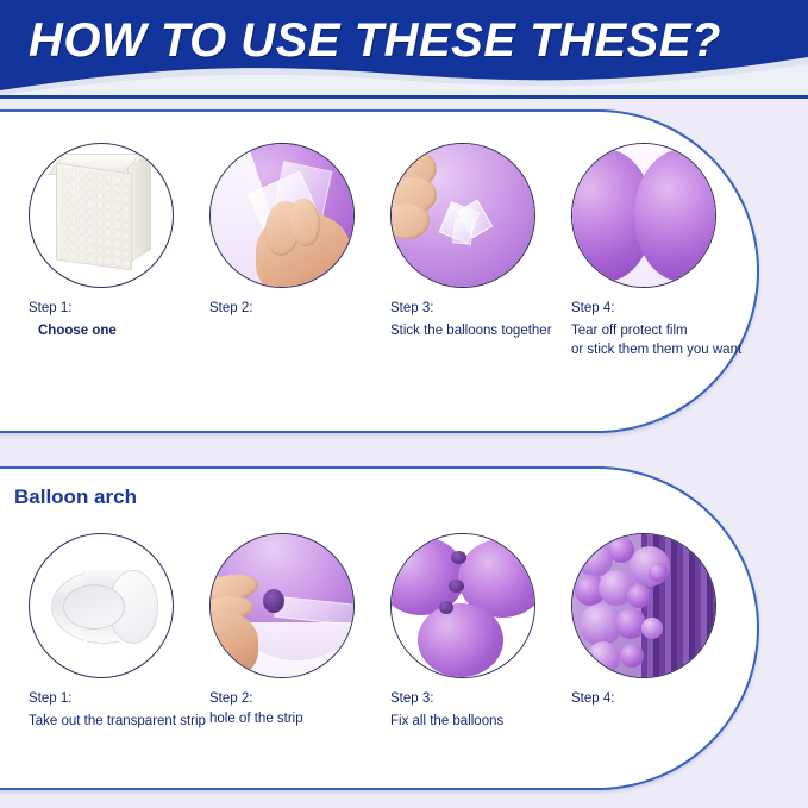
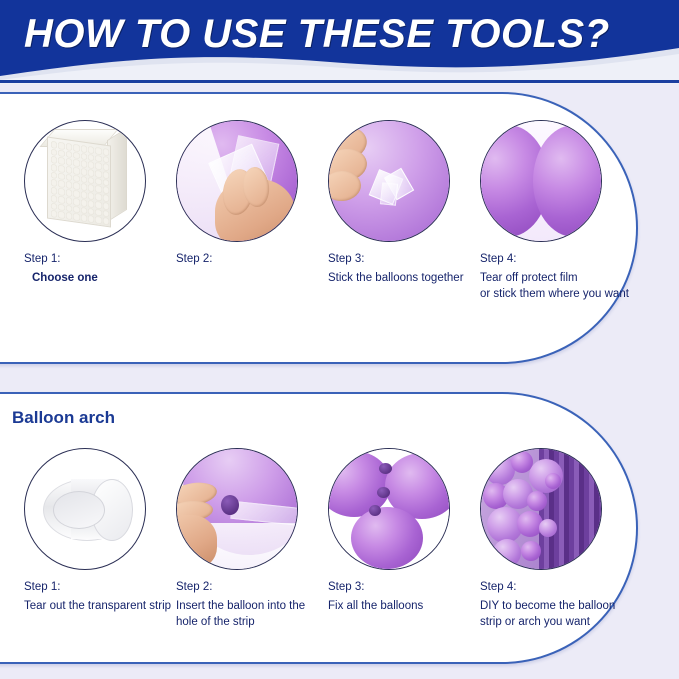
- HOW TO USE THESE THESE?
+ HOW TO USE THESE TOOLS?
  Step 1:
  Choose one
  Step 2:
  Step 3:
  Stick the balloons together
  Step 4:
  Tear off protect film
- or stick them them you want
+ or stick them where you want
  Balloon arch
  Step 1:
- Take out the transparent strip
+ Tear out the transparent strip
  Step 2:
+ Insert the balloon into the
  hole of the strip
  Step 3:
  Fix all the balloons
  Step 4:
+ DIY to become the balloon
+ strip or arch you want
